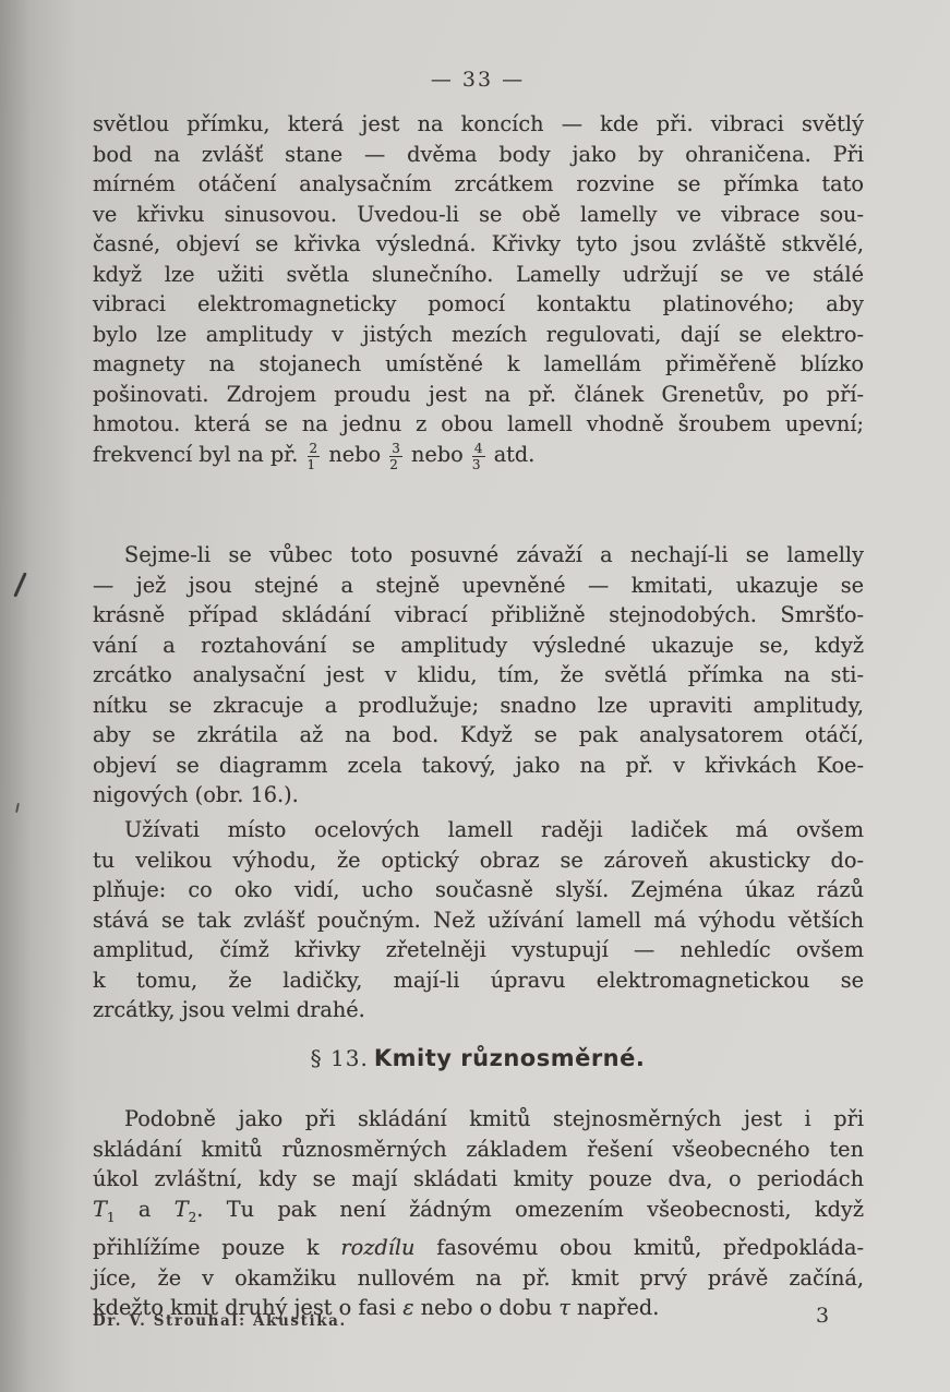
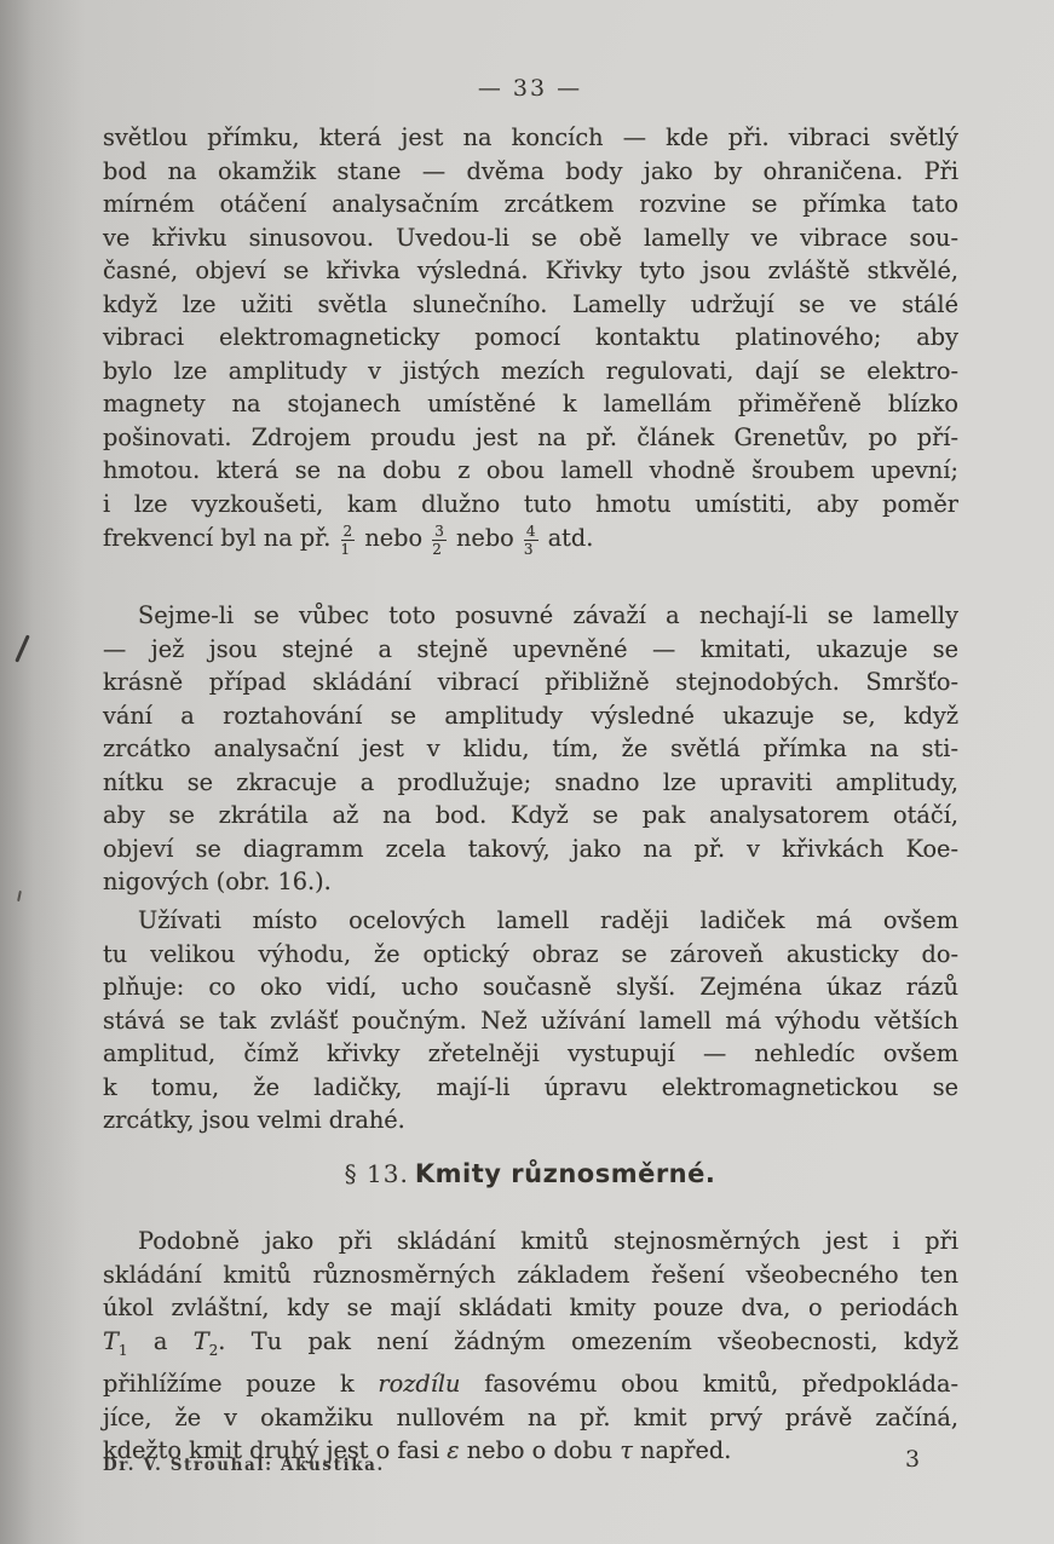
  — 33 —
  světlou přímku, která jest na koncích — kde při. vibraci světlý
- bod na zvlášť stane — dvěma body jako by ohraničena. Při
+ bod na okamžik stane — dvěma body jako by ohraničena. Při
  mírném otáčení analysačním zrcátkem rozvine se přímka tato
  ve křivku sinusovou. Uvedou-li se obě lamelly ve vibrace sou-
  časné, objeví se křivka výsledná. Křivky tyto jsou zvláště stkvělé,
  když lze užiti světla slunečního. Lamelly udržují se ve stálé
  vibraci elektromagneticky pomocí kontaktu platinového; aby
  bylo lze amplitudy v jistých mezích regulovati, dají se elektro-
  magnety na stojanech umístěné k lamellám přiměřeně blízko
  pošinovati. Zdrojem proudu jest na př. článek Grenetův, po pří-
- hmotou. která se na jednu z obou lamell vhodně šroubem upevní;
+ hmotou. která se na dobu z obou lamell vhodně šroubem upevní;
+ i lze vyzkoušeti, kam dlužno tuto hmotu umístiti, aby poměr
  frekvencí byl na př.
  2
  1
  nebo
  3
  2
  nebo
  4
  3
  atd.
  Sejme-li se vůbec toto posuvné závaží a nechají-li se lamelly
  — jež jsou stejné a stejně upevněné — kmitati, ukazuje se
  krásně případ skládání vibrací přibližně stejnodobých. Smršťo-
  vání a roztahování se amplitudy výsledné ukazuje se, když
  zrcátko analysační jest v klidu, tím, že světlá přímka na sti-
  nítku se zkracuje a prodlužuje; snadno lze upraviti amplitudy,
  aby se zkrátila až na bod. Když se pak analysatorem otáčí,
  objeví se diagramm zcela takový, jako na př. v křivkách Koe-
  nigových (obr. 16.).
  Užívati místo ocelových lamell raději ladiček má ovšem
  tu velikou výhodu, že optický obraz se zároveň akusticky do-
  plňuje: co oko vidí, ucho současně slyší. Zejména úkaz rázů
  stává se tak zvlášť poučným. Než užívání lamell má výhodu větších
  amplitud, čímž křivky zřetelněji vystupují — nehledíc ovšem
  k tomu, že ladičky, mají-li úpravu elektromagnetickou se
  zrcátky, jsou velmi drahé.
  § 13. Kmity různosměrné.
  Podobně jako při skládání kmitů stejnosměrných jest i při
  skládání kmitů různosměrných základem řešení všeobecného ten
  úkol zvláštní, kdy se mají skládati kmity pouze dva, o periodách
  T1 a T2. Tu pak není žádným omezením všeobecnosti, když
  přihlížíme pouze k rozdílu fasovému obou kmitů, předpokláda-
  jíce, že v okamžiku nullovém na př. kmit prvý právě začíná,
  kdežto kmit druhý jest o fasi ε nebo o dobu τ napřed.
  Dr. V. Strouhal: Akustika.
  3
